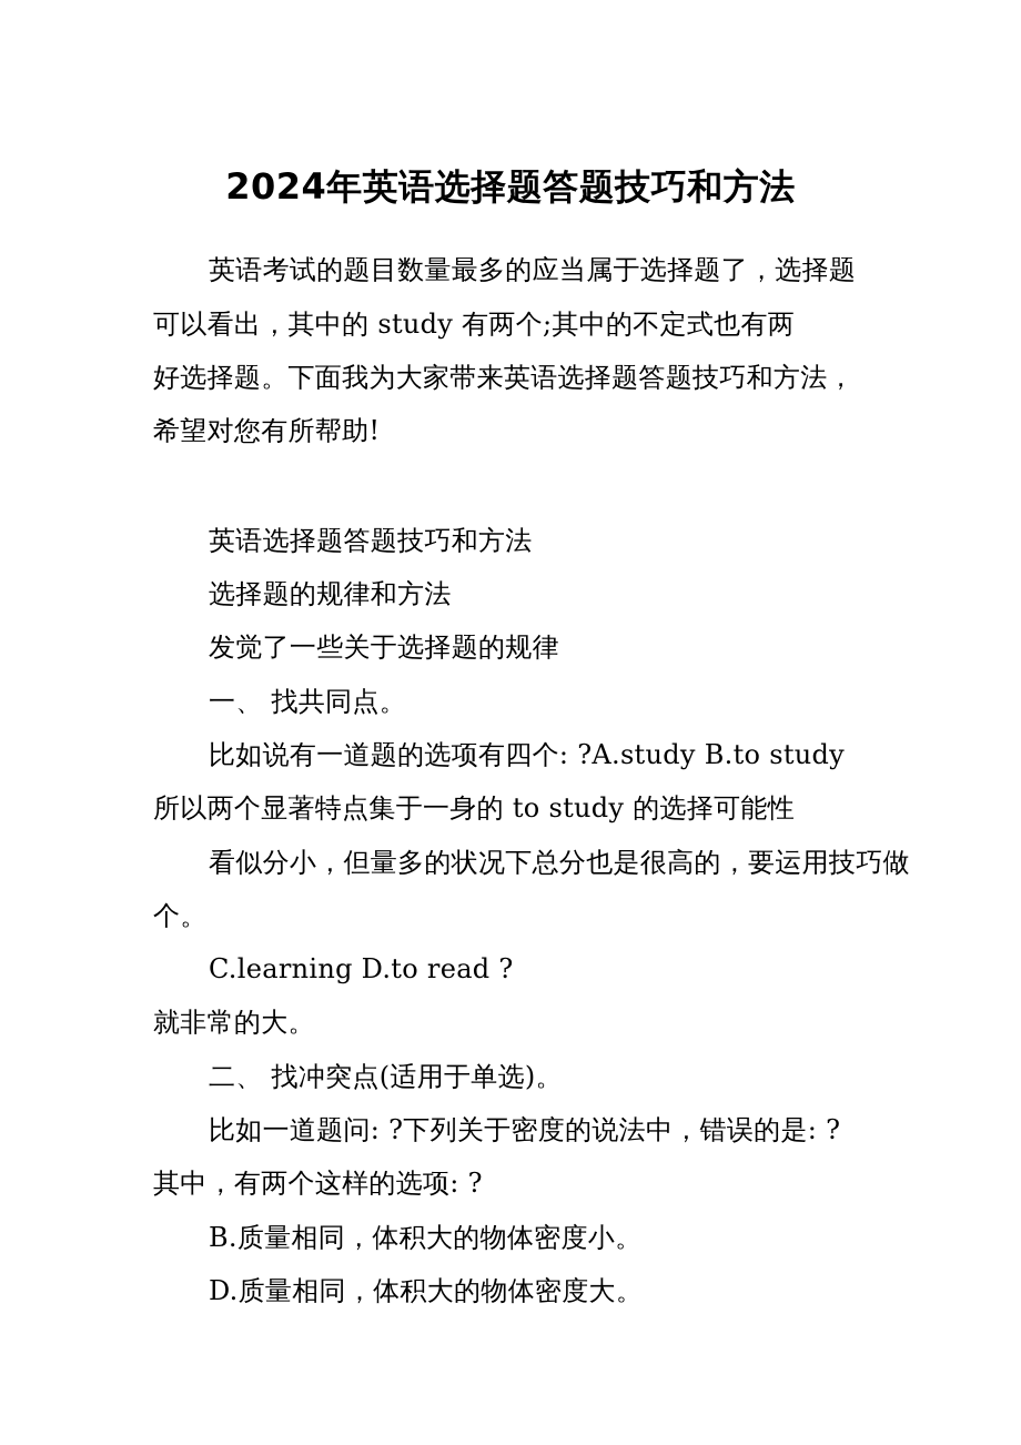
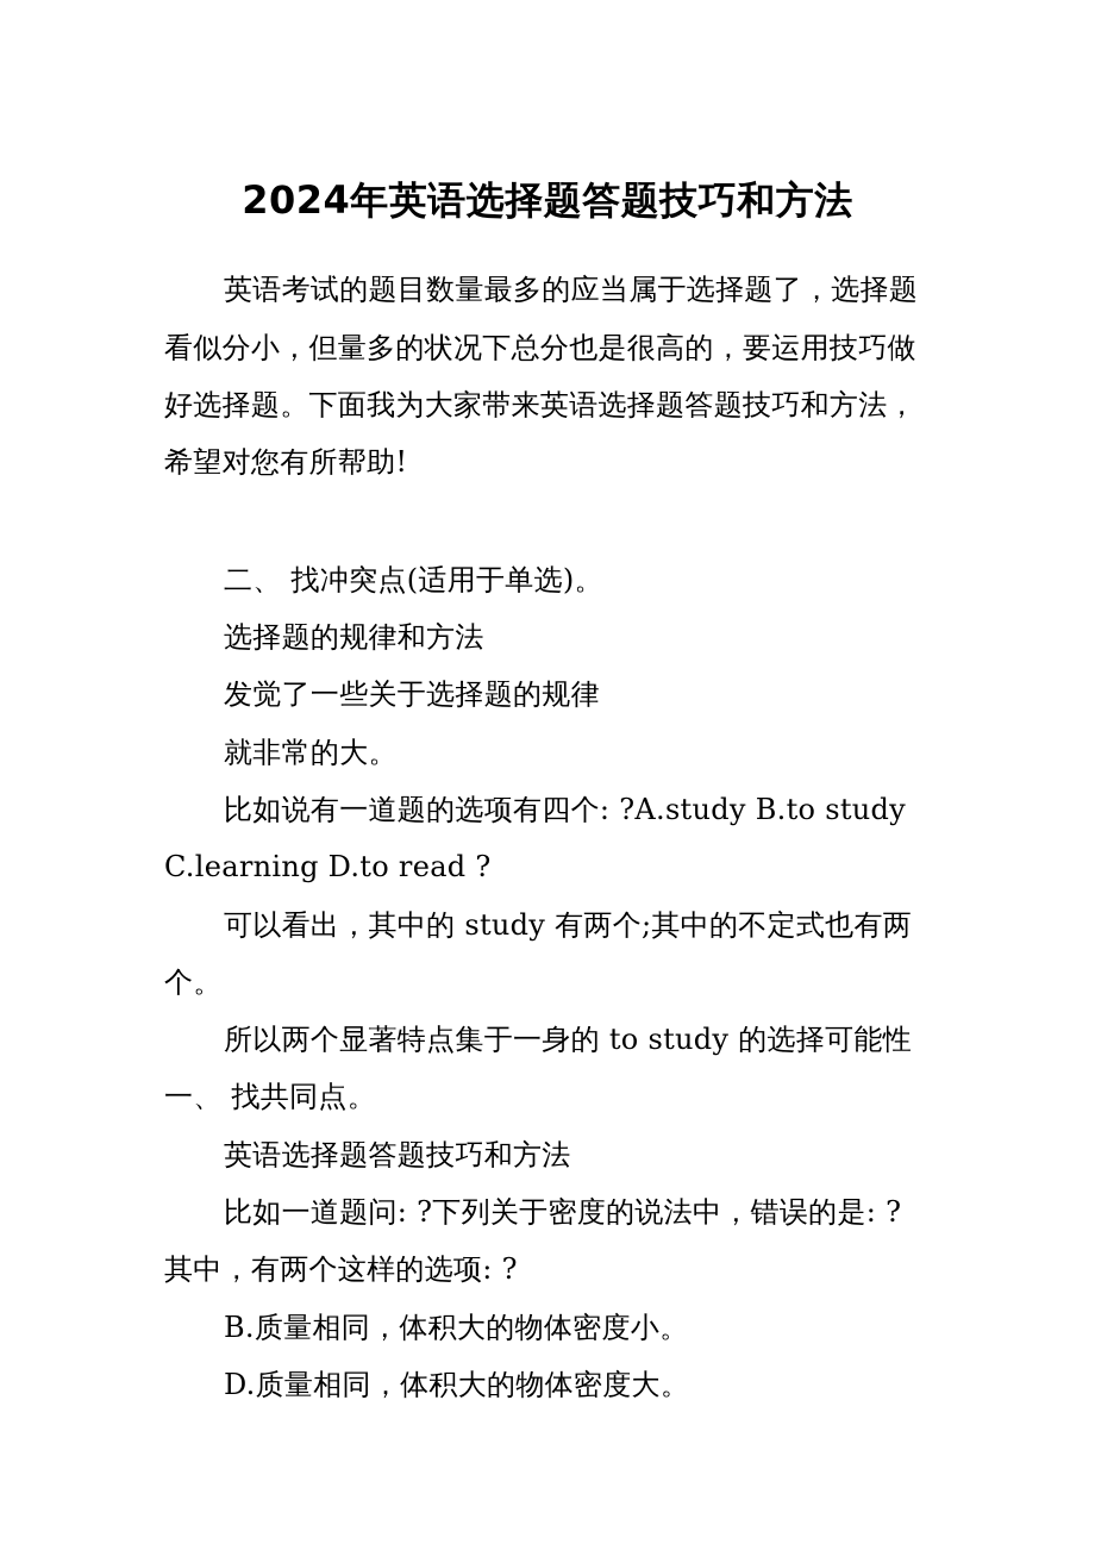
  2024年英语选择题答题技巧和方法
  英语考试的题目数量最多的应当属于选择题了，选择题
- 可以看出，其中的 study 有两个;其中的不定式也有两
+ 看似分小，但量多的状况下总分也是很高的，要运用技巧做
  好选择题。下面我为大家带来英语选择题答题技巧和方法，
  希望对您有所帮助!
- 英语选择题答题技巧和方法
+ 二、 找冲突点(适用于单选)。
  选择题的规律和方法
  发觉了一些关于选择题的规律
- 一、 找共同点。
+ 就非常的大。
  比如说有一道题的选项有四个: ?A.study B.to study
- 所以两个显著特点集于一身的 to study 的选择可能性
+ C.learning D.to read ?
- 看似分小，但量多的状况下总分也是很高的，要运用技巧做
+ 可以看出，其中的 study 有两个;其中的不定式也有两
  个。
- C.learning D.to read ?
+ 所以两个显著特点集于一身的 to study 的选择可能性
- 就非常的大。
+ 一、 找共同点。
- 二、 找冲突点(适用于单选)。
+ 英语选择题答题技巧和方法
  比如一道题问: ?下列关于密度的说法中，错误的是: ?
  其中，有两个这样的选项: ?
  B.质量相同，体积大的物体密度小。
  D.质量相同，体积大的物体密度大。
